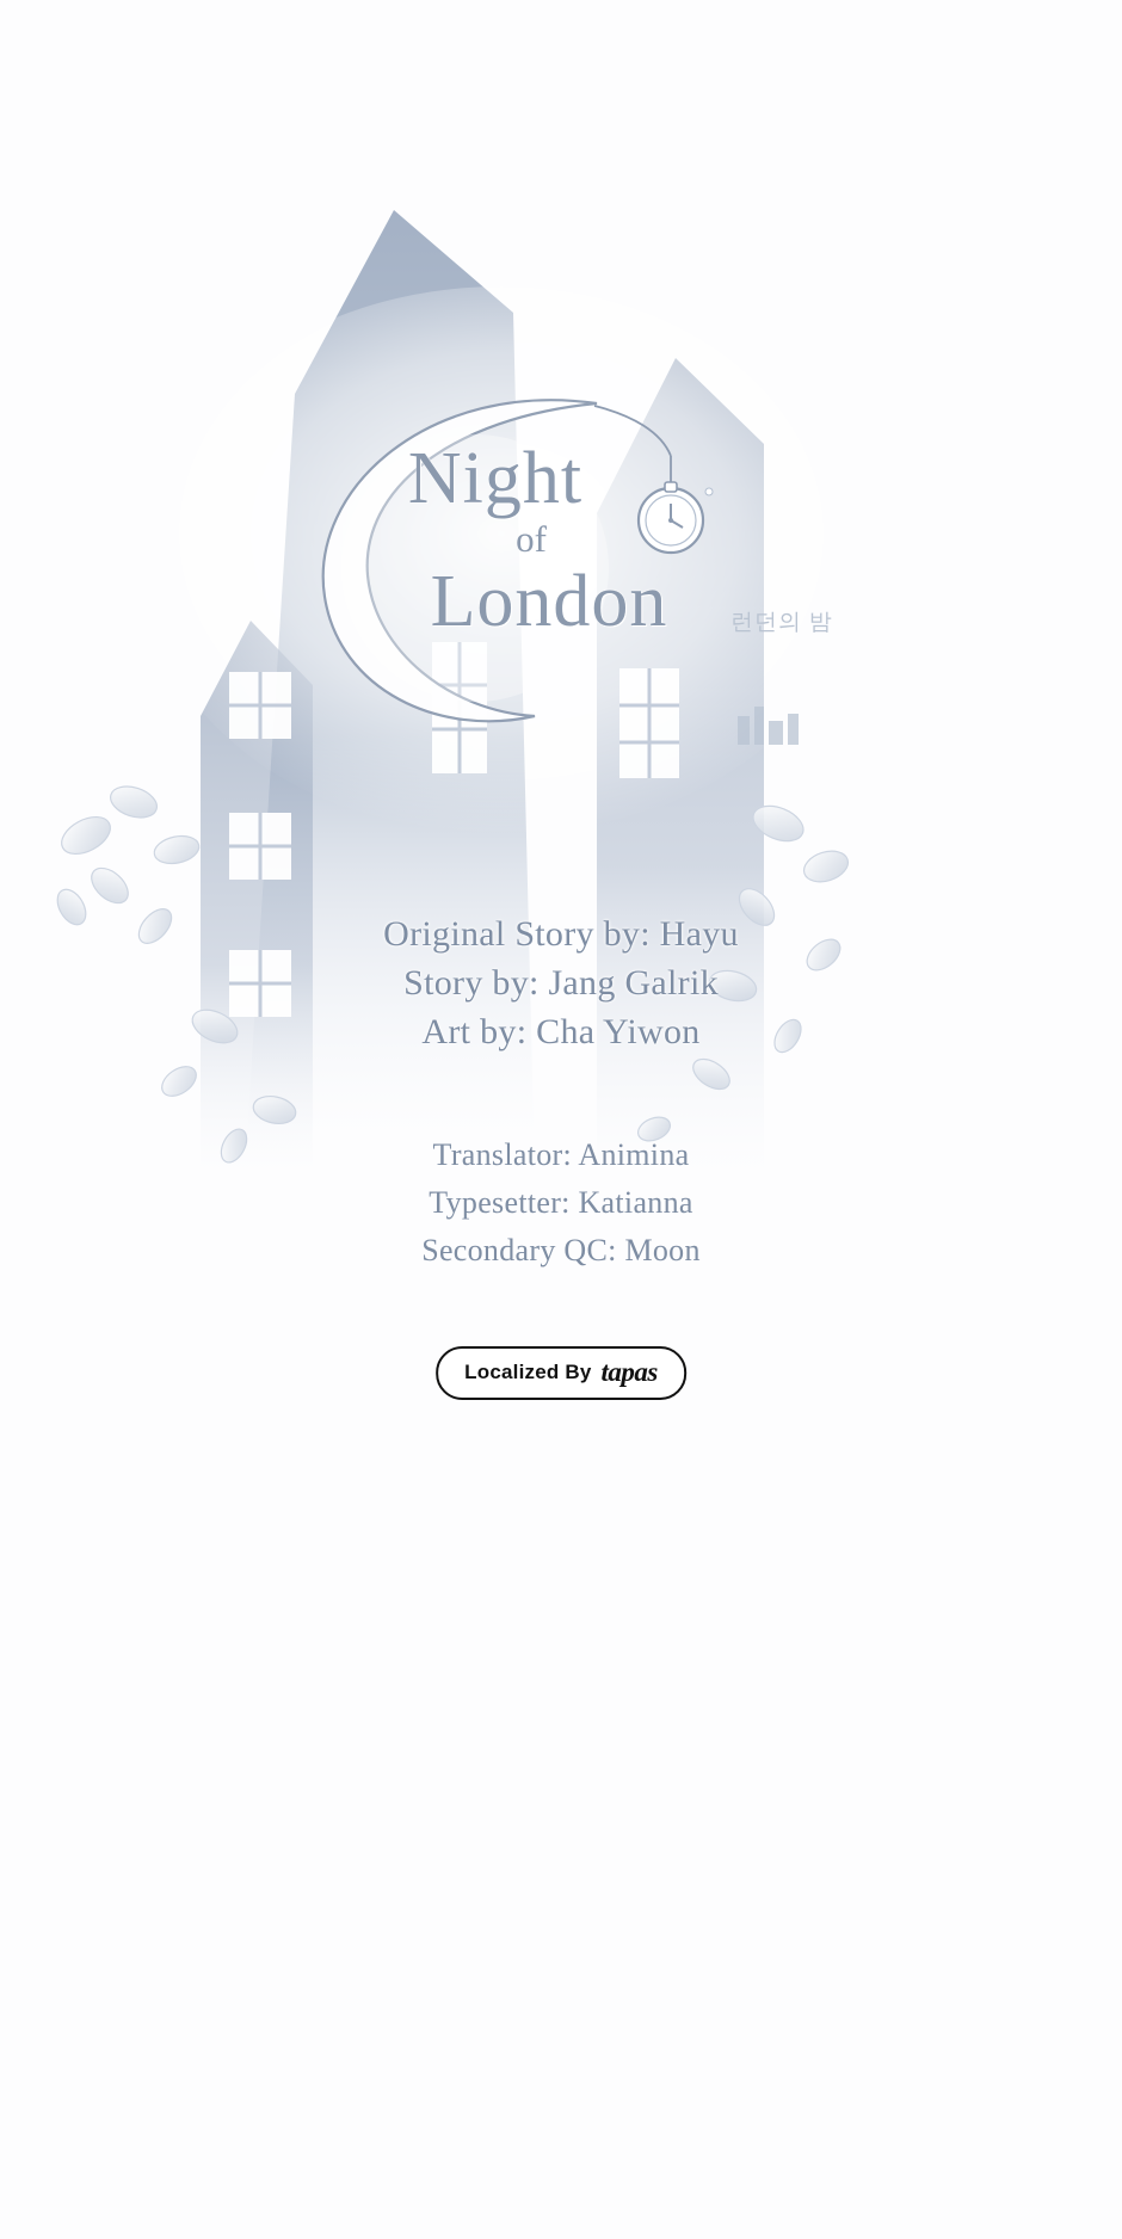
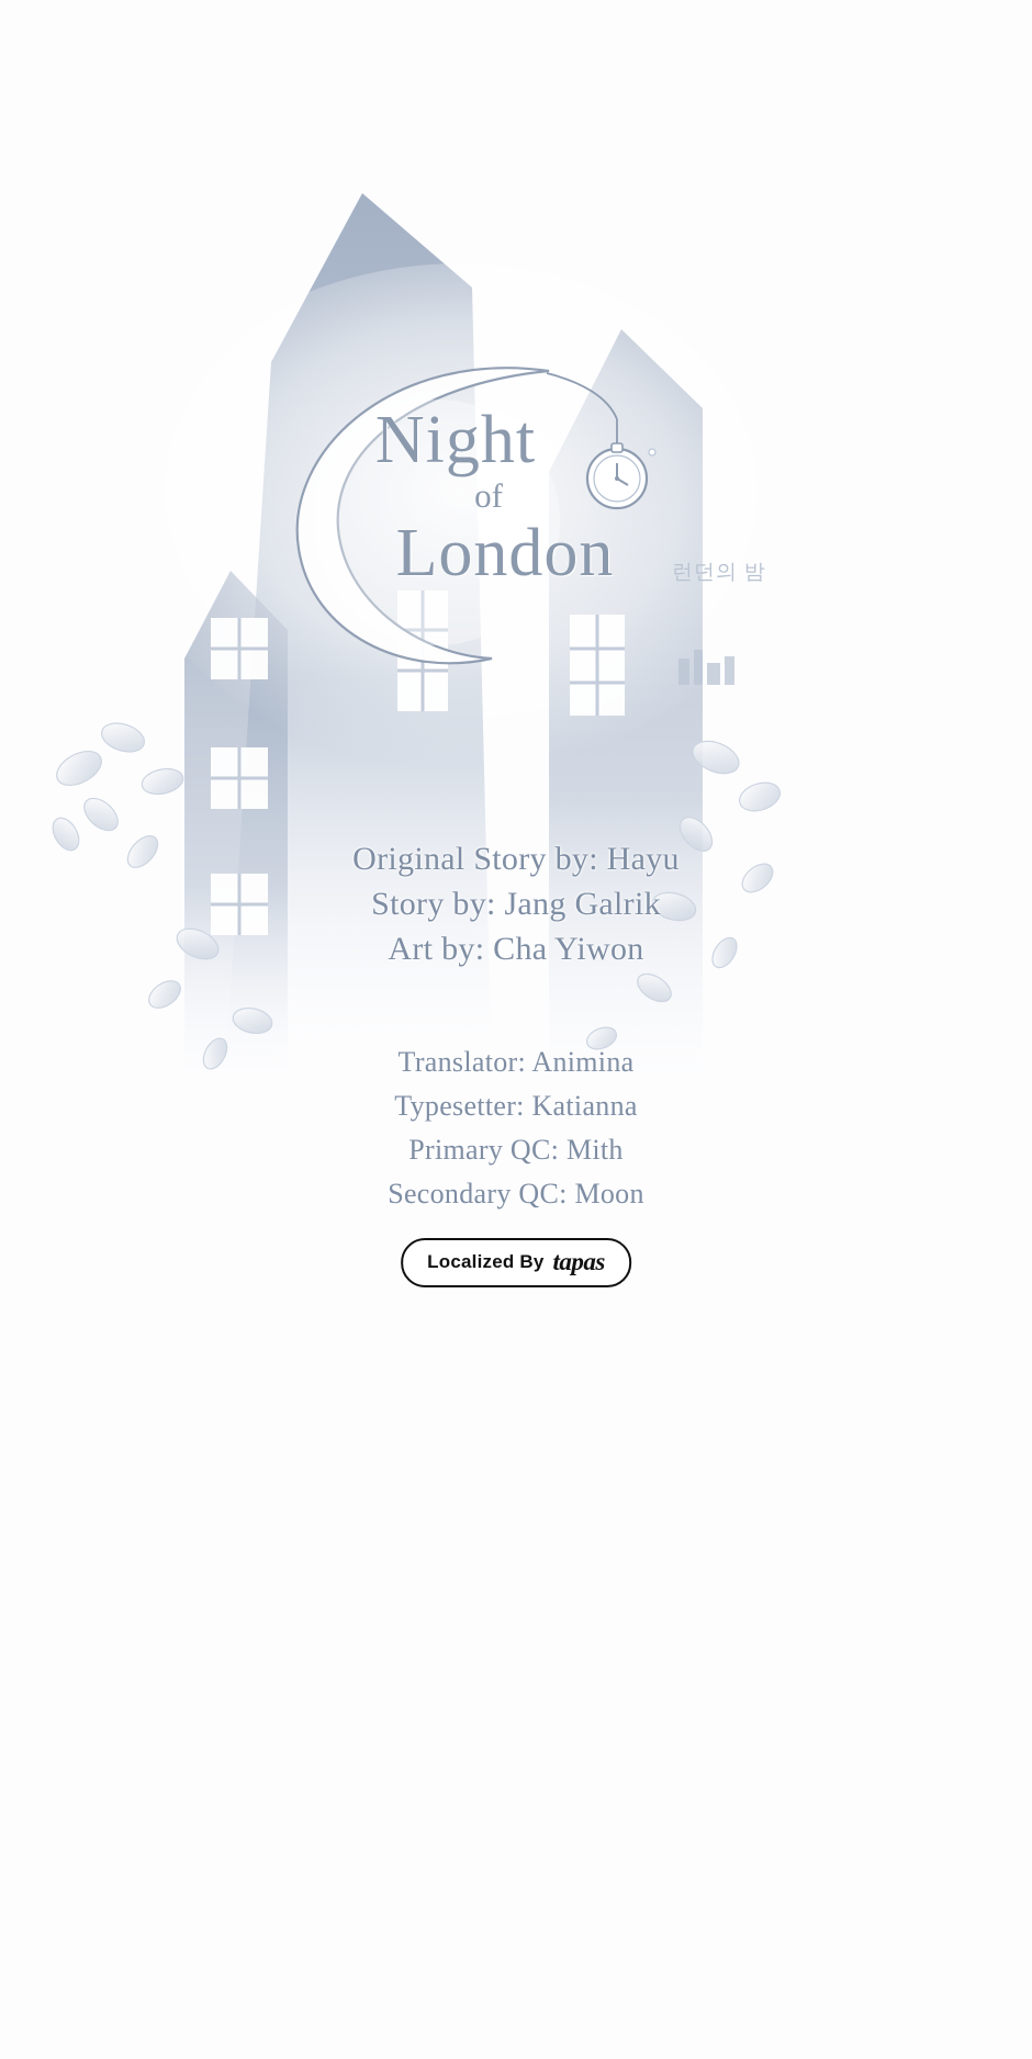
  Night
  of
  London
  런던의 밤
  Original Story by: Hayu
  Story by: Jang Galrik
  Art by: Cha Yiwon
  Translator: Animina
  Typesetter: Katianna
+ Primary QC: Mith
  Secondary QC: Moon
  Localized By
  tapas
